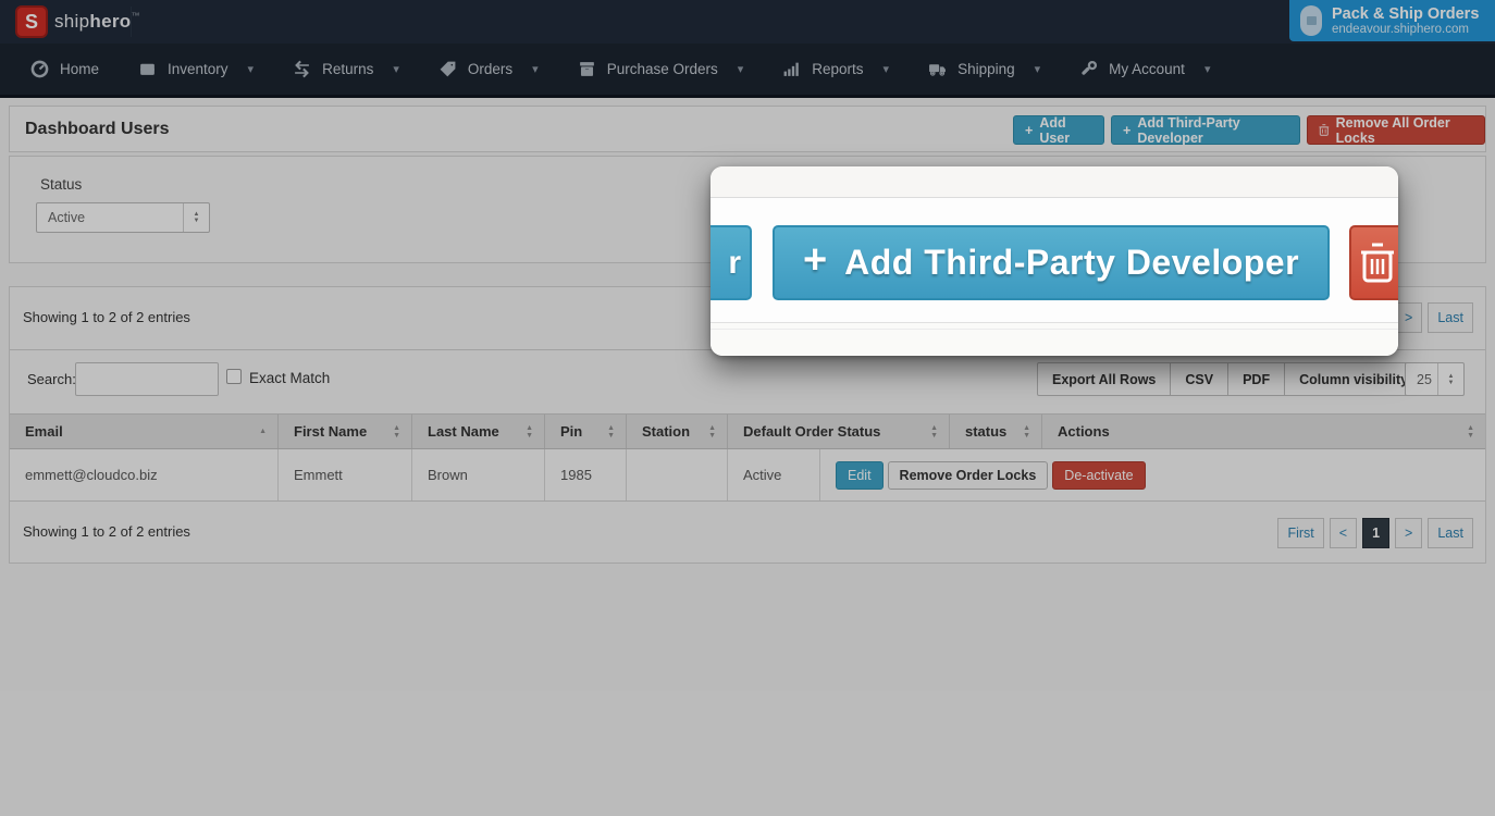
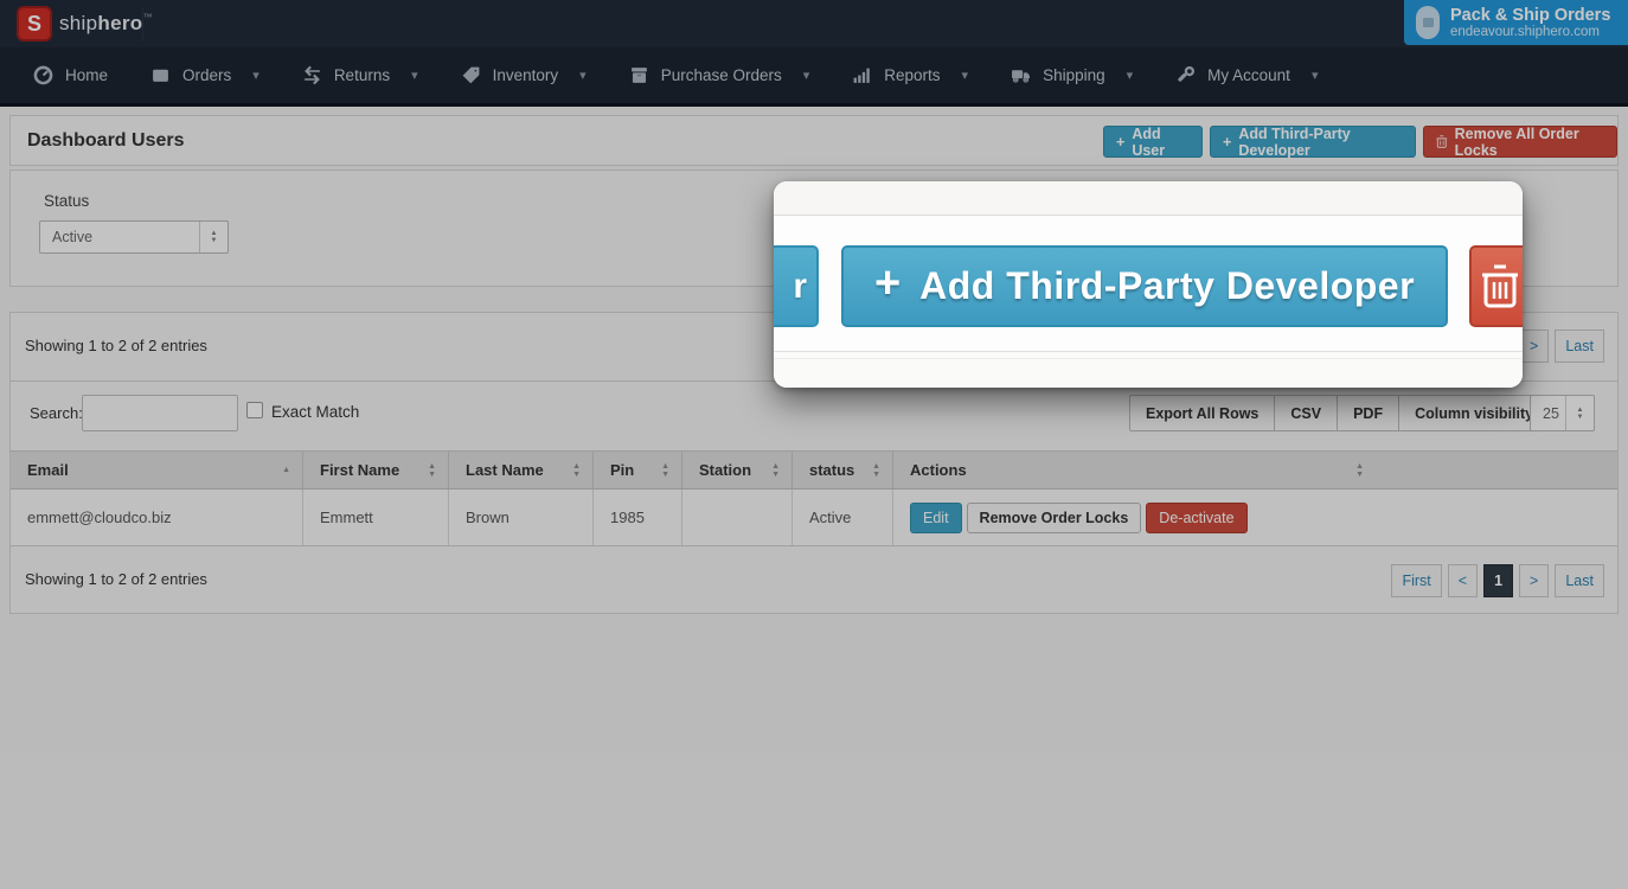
  S
  shiphero™
  Pack & Ship Orders
  endeavour.shiphero.com
  Home
- Inventory
+ Orders
  ▾
  Returns
  ▾
- Orders
+ Inventory
  ▾
  Purchase Orders
  ▾
  Reports
  ▾
  Shipping
  ▾
  My Account
  ▾
  Dashboard Users
  +
  Add User
  +
  Add Third-Party Developer
  Remove All Order Locks
  Status
  Active
  Showing 1 to 2 of 2 entries
  >
  Last
  Search:
  Exact Match
  Export All Rows
  CSV
  PDF
  Column visibilit
  25
  Email
  First Name
  Last Name
  Pin
  Station
- Default Order Status
  status
  Actions
  emmett@cloudco.biz
  Emmett
  Brown
  1985
  Active
  Edit
  Remove Order Locks
  De-activate
  Showing 1 to 2 of 2 entries
  First
  <
  1
  >
  Last
  r
  +
  Add Third-Party Developer
